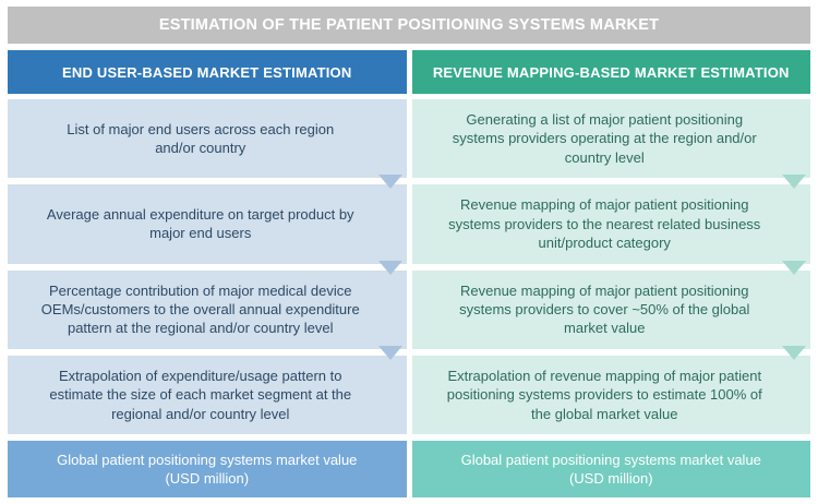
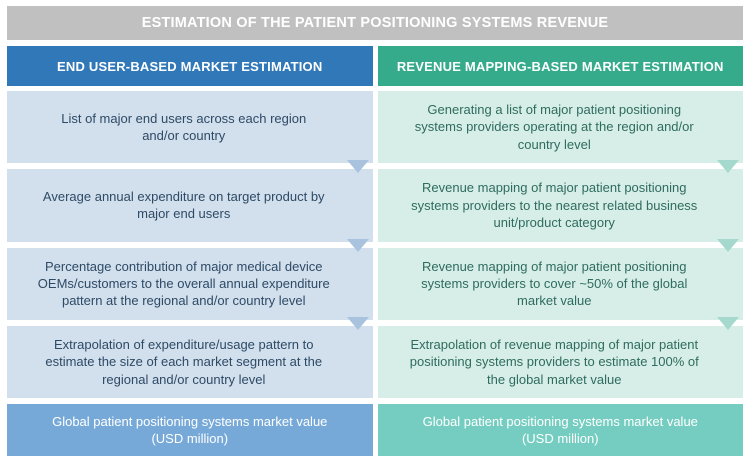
- ESTIMATION OF THE PATIENT POSITIONING SYSTEMS MARKET
+ ESTIMATION OF THE PATIENT POSITIONING SYSTEMS REVENUE
  END USER-BASED MARKET ESTIMATION
  List of major end users across each region
  and/or country
  Average annual expenditure on target product by
  major end users
  Percentage contribution of major medical device
  OEMs/customers to the overall annual expenditure
  pattern at the regional and/or country level
  Extrapolation of expenditure/usage pattern to
  estimate the size of each market segment at the
  regional and/or country level
  Global patient positioning systems market value
  (USD million)
  REVENUE MAPPING-BASED MARKET ESTIMATION
  Generating a list of major patient positioning
  systems providers operating at the region and/or
  country level
  Revenue mapping of major patient positioning
  systems providers to the nearest related business
  unit/product category
  Revenue mapping of major patient positioning
  systems providers to cover ~50% of the global
  market value
  Extrapolation of revenue mapping of major patient
  positioning systems providers to estimate 100% of
  the global market value
  Global patient positioning systems market value
  (USD million)
